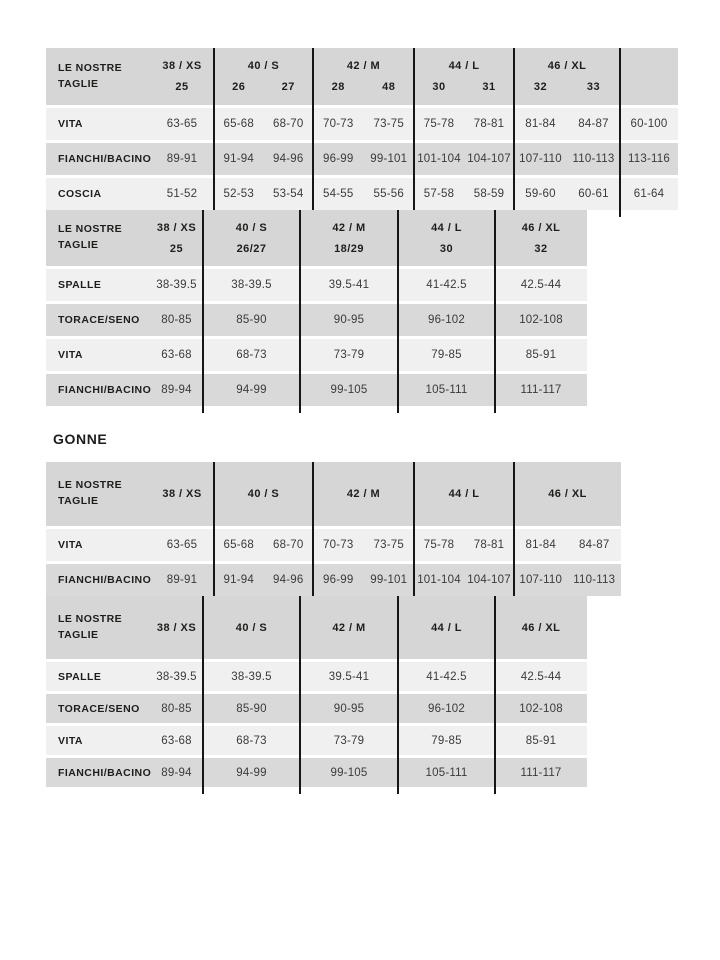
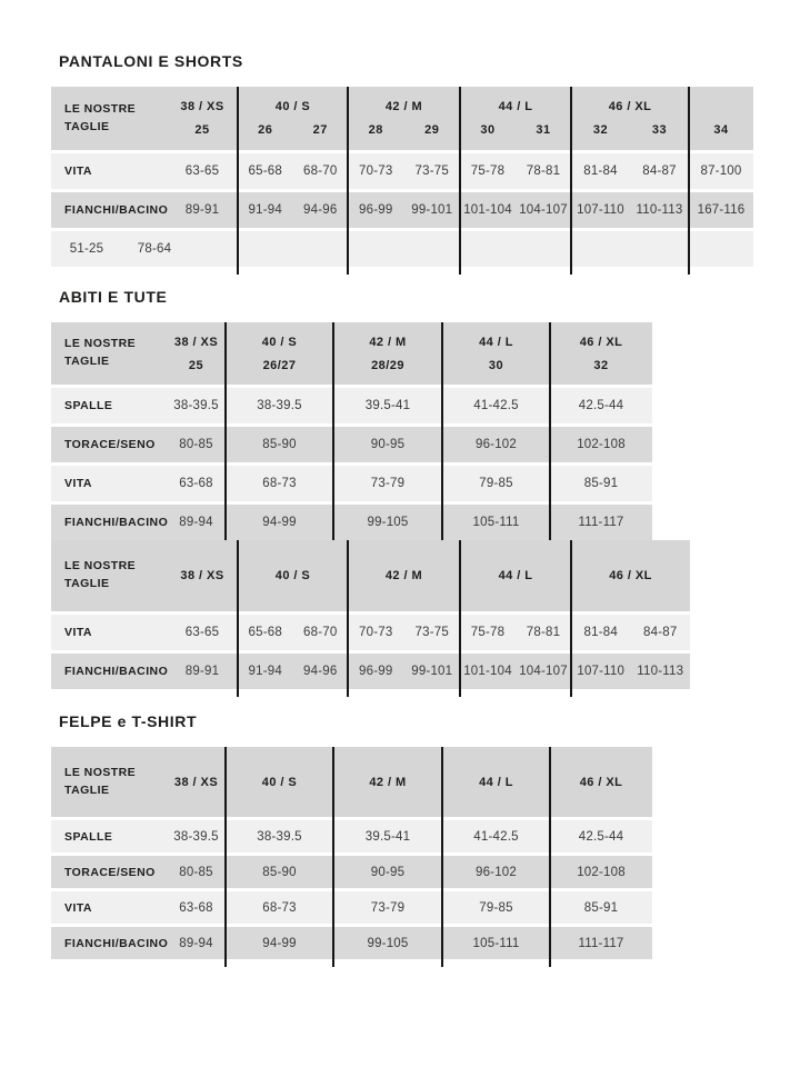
+ PANTALONI E SHORTS
  LE NOSTRE
  TAGLIE
  38 / XS
  25
  40 / S
  26
  27
  42 / M
  28
- 48
+ 29
  44 / L
  30
  31
  46 / XL
  32
  33
+ 34
  VITA
  63-65
  65-68
  68-70
  70-73
  73-75
  75-78
  78-81
  81-84
  84-87
- 60-100
+ 87-100
  FIANCHI/BACINO
  89-91
  91-94
  94-96
  96-99
  99-101
  101-104
  104-107
  107-110
  110-113
- 113-116
+ 167-116
- COSCIA
- 51-52
+ 51-25
- 52-53
- 53-54
- 54-55
- 55-56
- 57-58
- 58-59
- 59-60
- 60-61
- 61-64
+ 78-64
+ ABITI E TUTE
  LE NOSTRE
  TAGLIE
  38 / XS
  25
  40 / S
  26/27
  42 / M
- 18/29
+ 28/29
  44 / L
  30
  46 / XL
  32
  SPALLE
  38-39.5
  38-39.5
  39.5-41
  41-42.5
  42.5-44
  TORACE/SENO
  80-85
  85-90
  90-95
  96-102
  102-108
  VITA
  63-68
  68-73
  73-79
  79-85
  85-91
  FIANCHI/BACINO
  89-94
  94-99
  99-105
  105-111
  111-117
- GONNE
  LE NOSTRE
  TAGLIE
  38 / XS
  40 / S
  42 / M
  44 / L
  46 / XL
  VITA
  63-65
  65-68
  68-70
  70-73
  73-75
  75-78
  78-81
  81-84
  84-87
  FIANCHI/BACINO
  89-91
  91-94
  94-96
  96-99
  99-101
  101-104
  104-107
  107-110
  110-113
+ FELPE e T-SHIRT
  LE NOSTRE
  TAGLIE
  38 / XS
  40 / S
  42 / M
  44 / L
  46 / XL
  SPALLE
  38-39.5
  38-39.5
  39.5-41
  41-42.5
  42.5-44
  TORACE/SENO
  80-85
  85-90
  90-95
  96-102
  102-108
  VITA
  63-68
  68-73
  73-79
  79-85
  85-91
  FIANCHI/BACINO
  89-94
  94-99
  99-105
  105-111
  111-117
